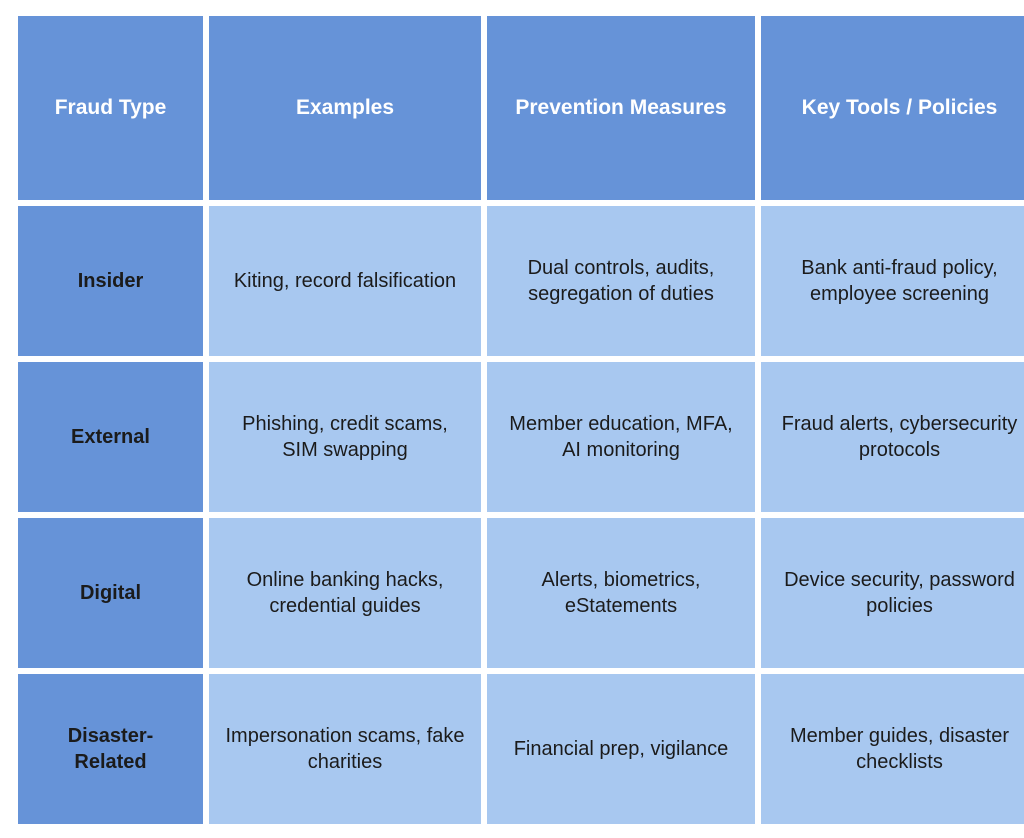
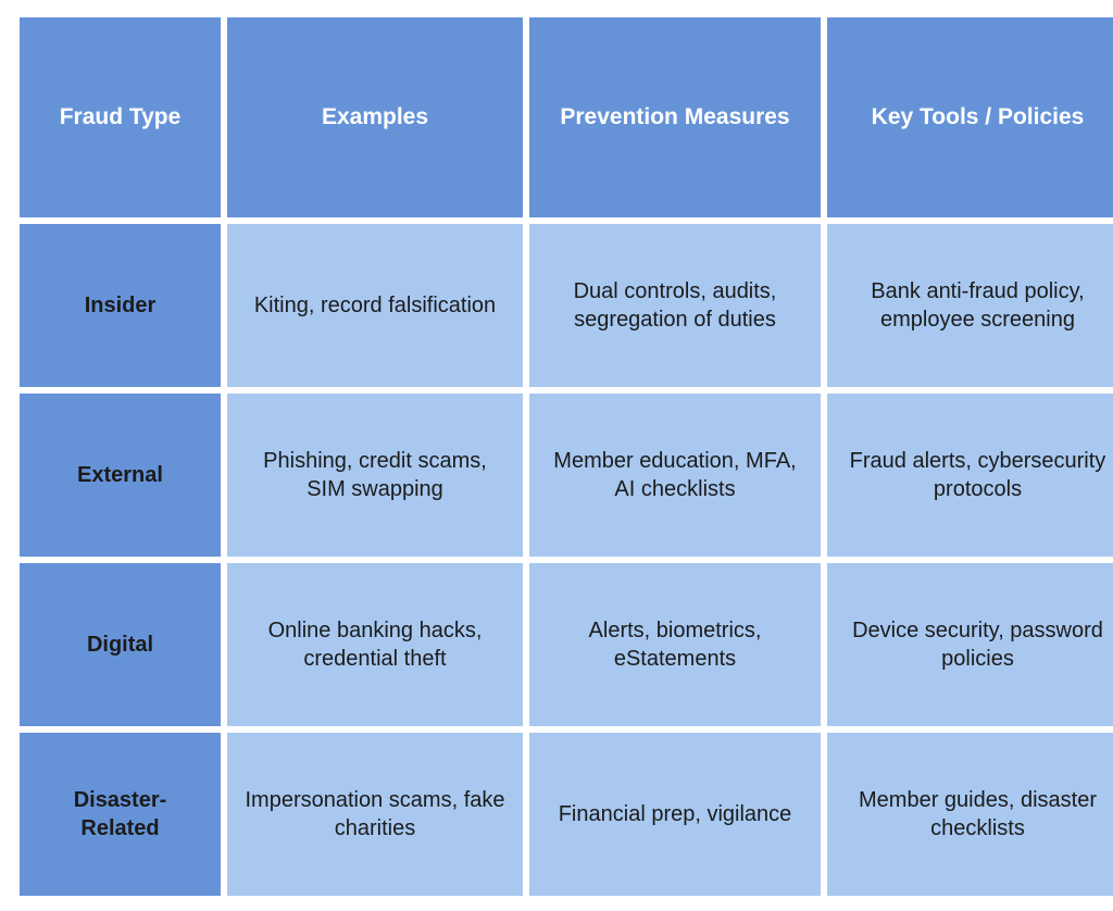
  Fraud Type	Examples	Prevention Measures	Key Tools / Policies
  Insider	Kiting, record falsification	Dual controls, audits, segregation of duties	Bank anti-fraud policy, employee screening
- External	Phishing, credit scams, SIM swapping	Member education, MFA, AI monitoring	Fraud alerts, cybersecurity protocols
+ External	Phishing, credit scams, SIM swapping	Member education, MFA, AI checklists	Fraud alerts, cybersecurity protocols
- Digital	Online banking hacks, credential guides	Alerts, biometrics, eStatements	Device security, password policies
+ Digital	Online banking hacks, credential theft	Alerts, biometrics, eStatements	Device security, password policies
  Disaster-Related	Impersonation scams, fake charities	Financial prep, vigilance	Member guides, disaster checklists
